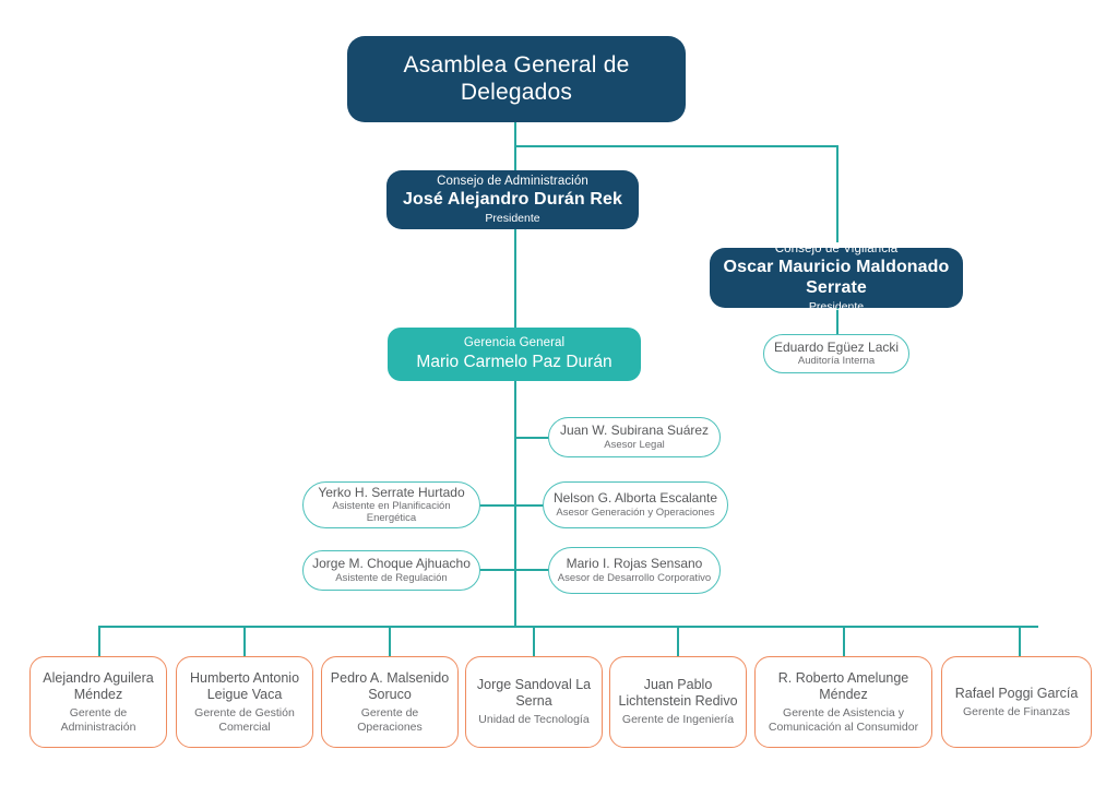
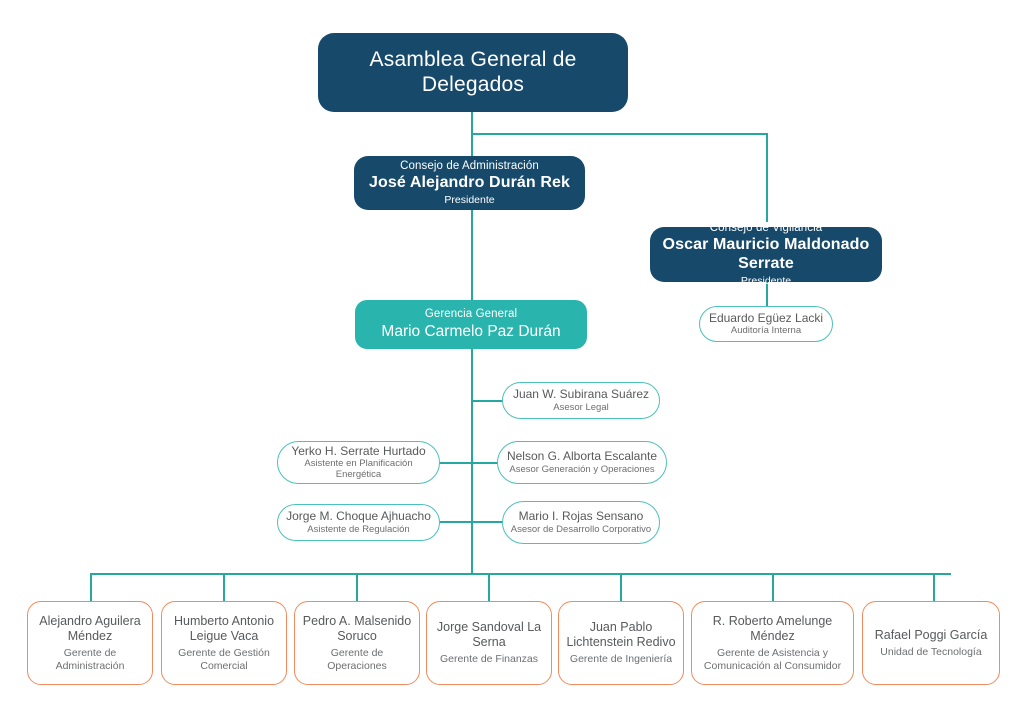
  Asamblea General de Delegados
  Consejo de Administración
  José Alejandro Durán Rek
  Presidente
  Consejo de Vigilancia
  Oscar Mauricio Maldonado Serrate
  Presidente
  Eduardo Egüez Lacki
  Auditoría Interna
  Gerencia General
  Mario Carmelo Paz Durán
  Juan W. Subirana Suárez
  Asesor Legal
  Nelson G. Alborta Escalante
  Asesor Generación y Operaciones
  Mario I. Rojas Sensano
  Asesor de Desarrollo Corporativo
  Yerko H. Serrate Hurtado
  Asistente en Planificación Energética
  Jorge M. Choque Ajhuacho
  Asistente de Regulación
  Alejandro Aguilera Méndez
  Gerente de Administración
  Humberto Antonio Leigue Vaca
  Gerente de Gestión Comercial
  Pedro A. Malsenido Soruco
  Gerente de Operaciones
  Jorge Sandoval La Serna
- Unidad de Tecnología
+ Gerente de Finanzas
  Juan Pablo Lichtenstein Redivo
  Gerente de Ingeniería
  R. Roberto Amelunge Méndez
  Gerente de Asistencia y Comunicación al Consumidor
  Rafael Poggi García
- Gerente de Finanzas
+ Unidad de Tecnología
